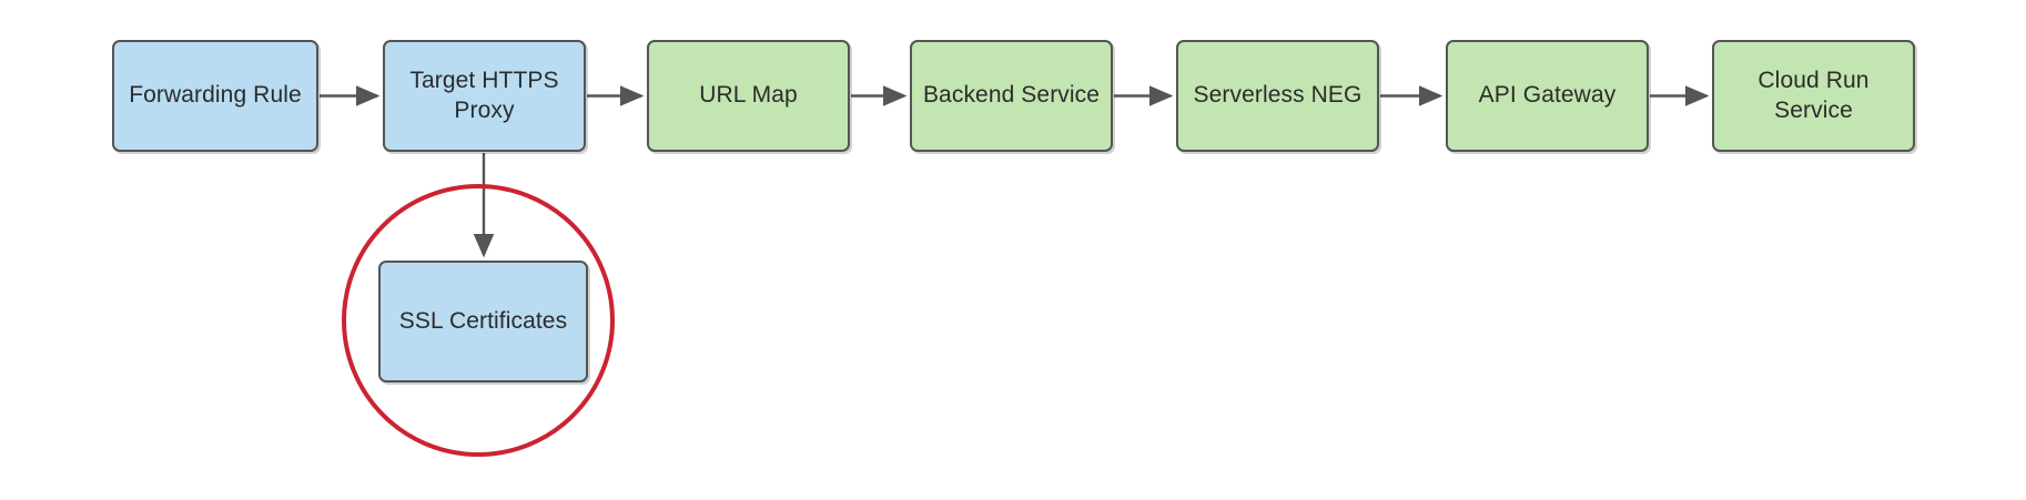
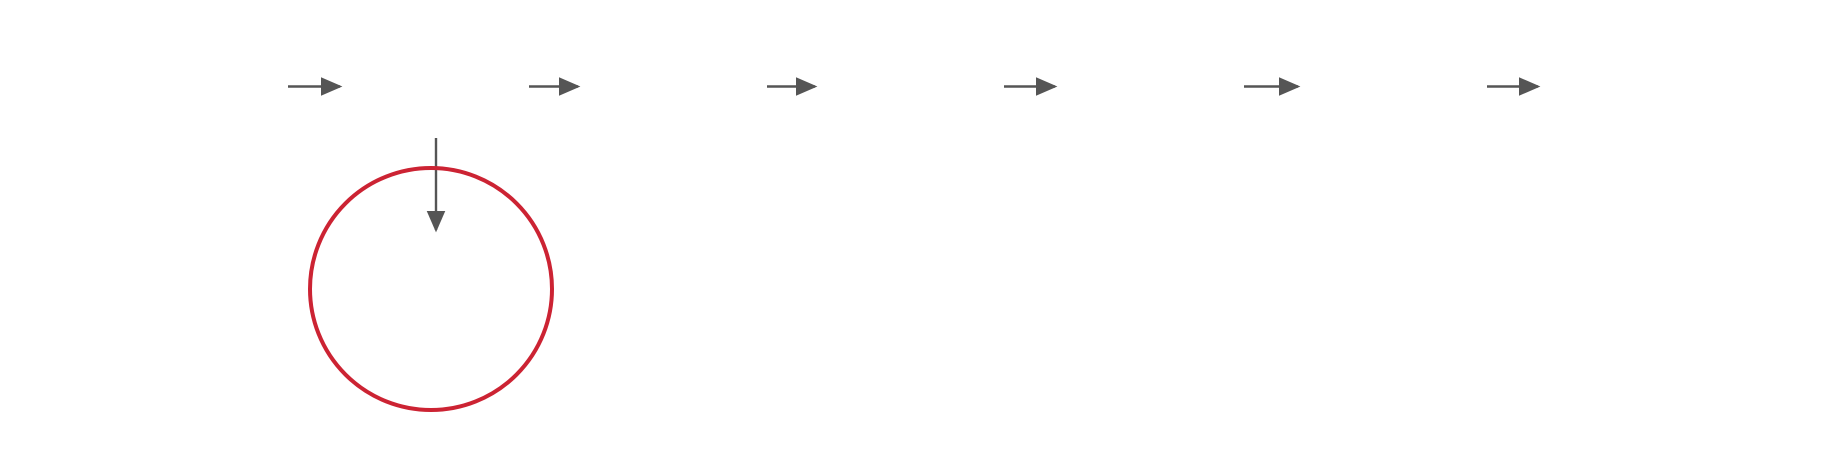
- Forwarding Rule
- Target HTTPS
- Proxy
- URL Map
- Backend Service
- Serverless NEG
- API Gateway
- Cloud Run
- Service
- SSL Certificates
